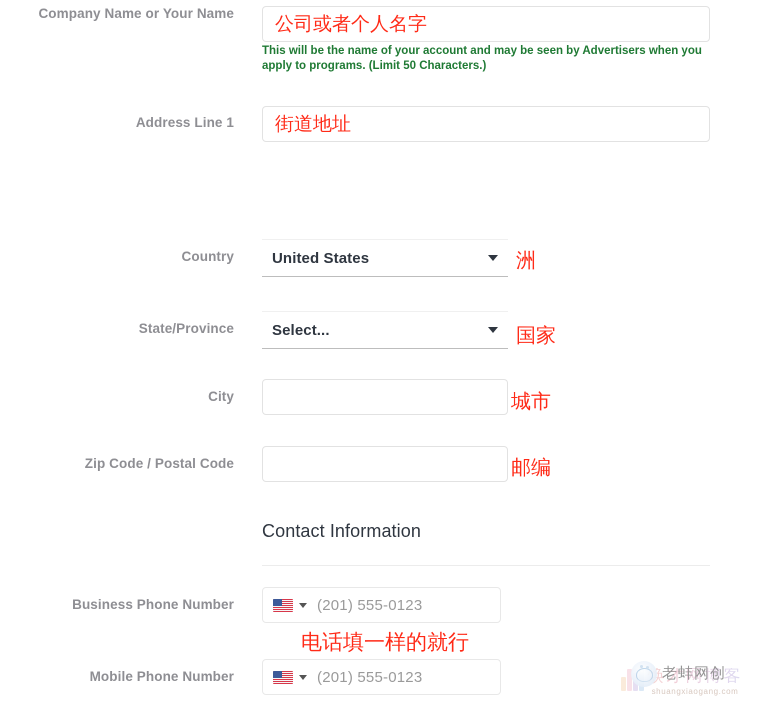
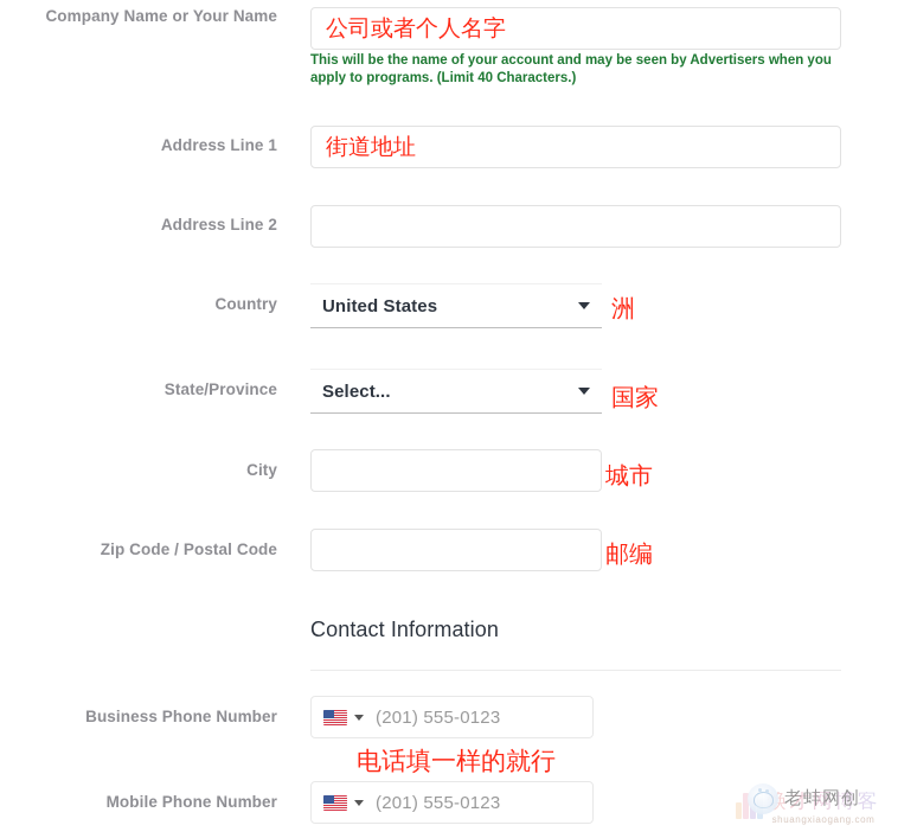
  Company Name or Your Name
  公司或者个人名字
- This will be the name of your account and may be seen by Advertisers when you apply to programs. (Limit 50 Characters.)
+ This will be the name of your account and may be seen by Advertisers when you apply to programs. (Limit 40 Characters.)
  Address Line 1
  街道地址
+ Address Line 2
  Country
  United States
  洲
  State/Province
  Select...
  国家
  City
  城市
  Zip Code / Postal Code
  邮编
  Contact Information
  Business Phone Number
  (201) 555-0123
  电话填一样的就行
  Mobile Phone Number
  (201) 555-0123
  焕才网博客
  shuangxiaogang.com
  老蚌网创
